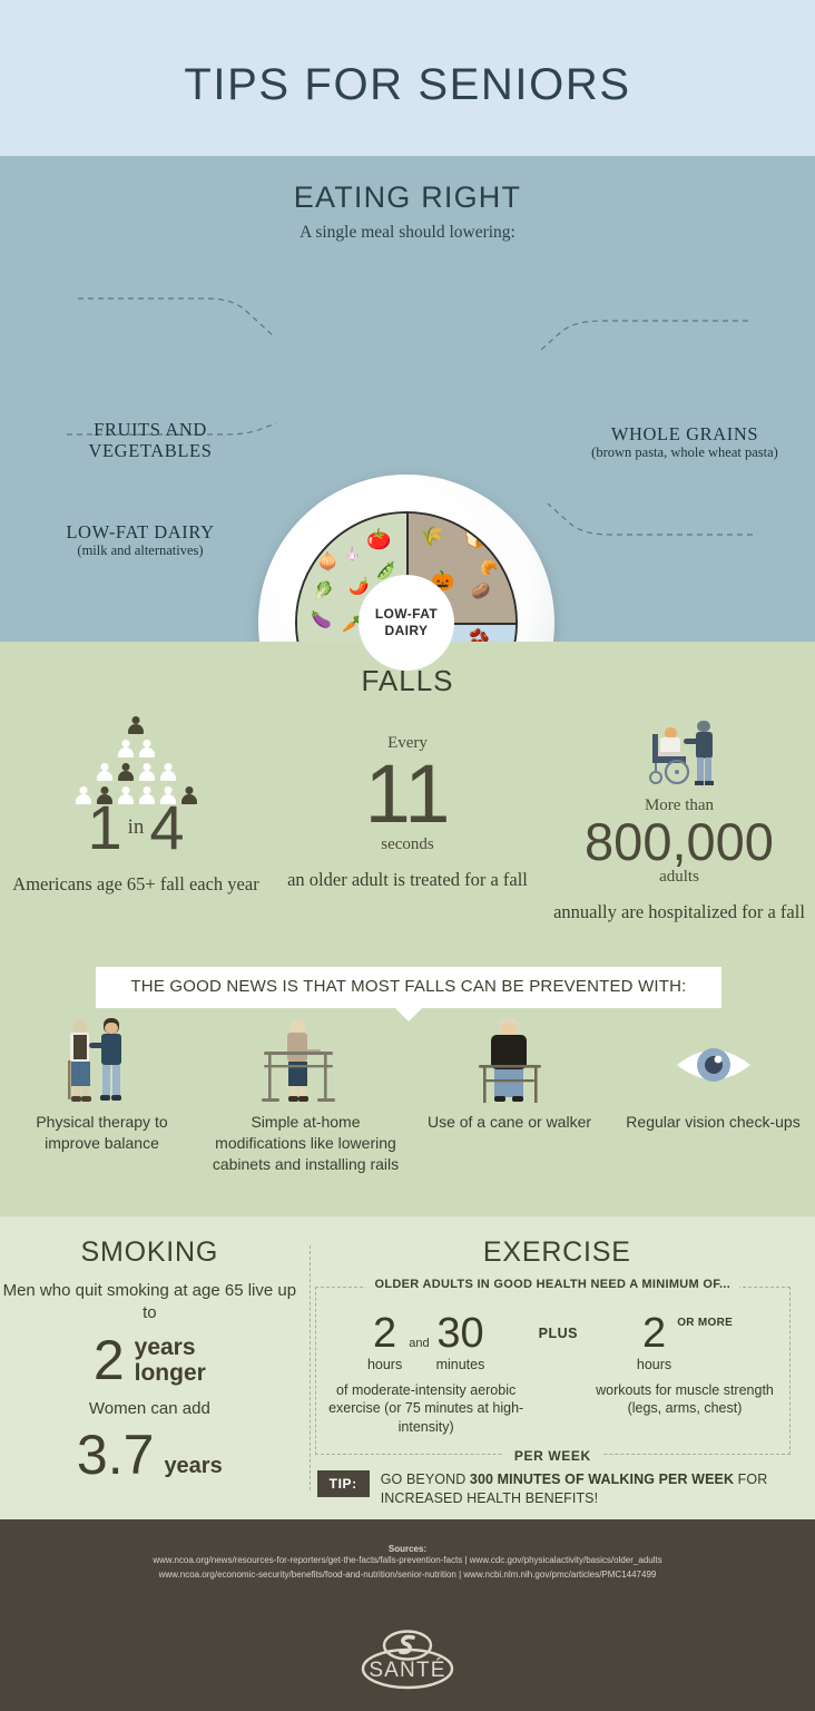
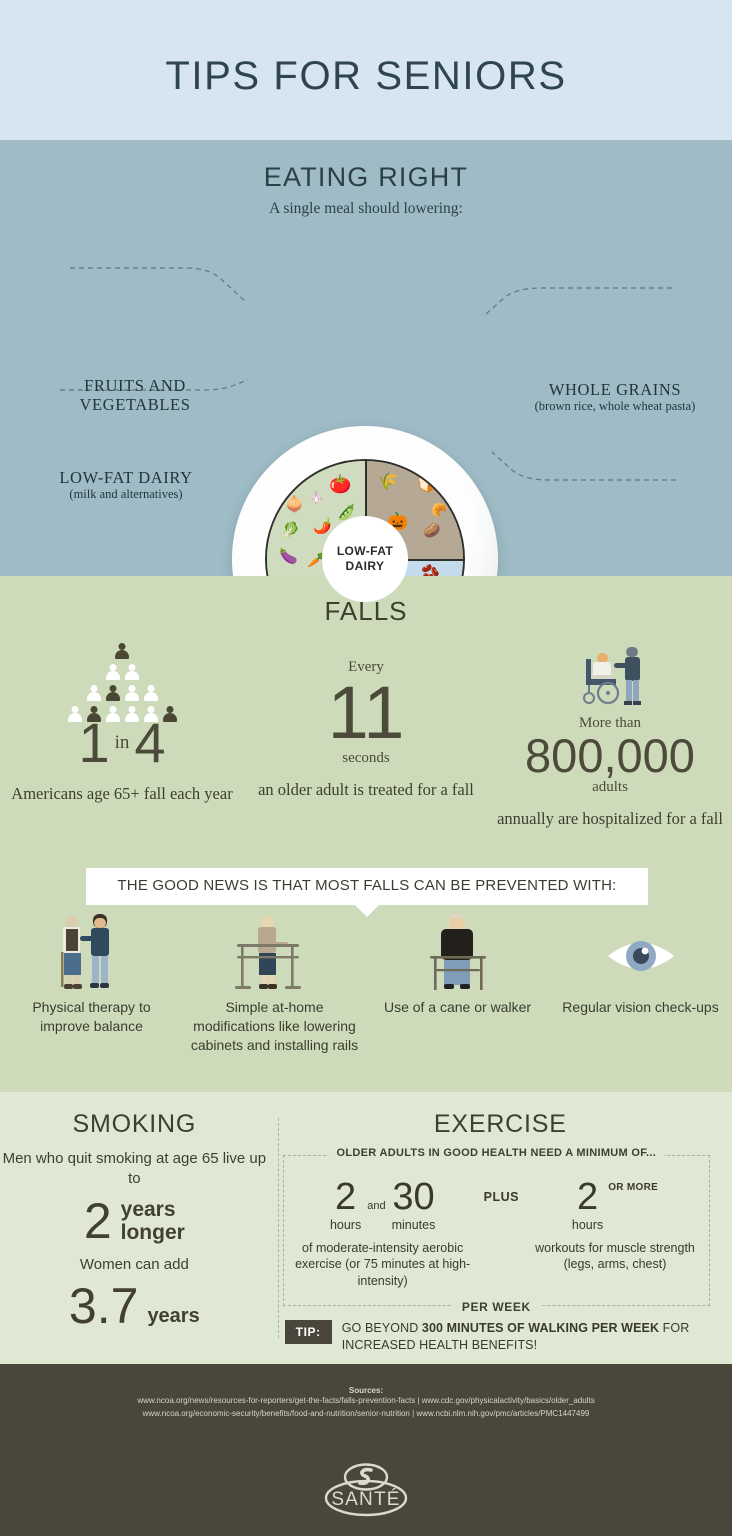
  TIPS FOR SENIORS
  EATING RIGHT
  A single meal should lowering:
  FRUITS AND VEGETABLES
  LOW-FAT DAIRY
  (milk and alternatives)
  WHOLE GRAINS
- (brown pasta, whole wheat pasta)
+ (brown rice, whole wheat pasta)
  🍅
  🧅
  🧄
  🫛
  🥬
  🌶️
  🍆
  🥕
  🌾
  🍞
  🥐
  🎃
  🥔
  🫘
  LOW-FAT DAIRY
  FALLS
  1 in 4
  Americans age 65+ fall each year
  Every
  11
  seconds
  an older adult is treated for a fall
  More than
  800,000
  adults
  annually are hospitalized for a fall
  THE GOOD NEWS IS THAT MOST FALLS CAN BE PREVENTED WITH:
  Physical therapy to improve balance
  Simple at-home modifications like lowering cabinets and installing rails
  Use of a cane or walker
  Regular vision check-ups
  SMOKING
  Men who quit smoking at age 65 live up to
  2
  years
  longer
  Women can add
  3.7
  years
  EXERCISE
  OLDER ADULTS IN GOOD HEALTH NEED A MINIMUM OF...
  2
  hours
  and
  30
  minutes
  of moderate-intensity aerobic exercise (or 75 minutes at high-intensity)
  PLUS
  2
  hours
  OR MORE
  workouts for muscle strength (legs, arms, chest)
  PER WEEK
  TIP:
  GO BEYOND 300 MINUTES OF WALKING PER WEEK FOR INCREASED HEALTH BENEFITS!
  Sources:
  www.ncoa.org/news/resources-for-reporters/get-the-facts/falls-prevention-facts | www.cdc.gov/physicalactivity/basics/older_adults
  www.ncoa.org/economic-security/benefits/food-and-nutrition/senior-nutrition | www.ncbi.nlm.nih.gov/pmc/articles/PMC1447499
  SANTÉ
